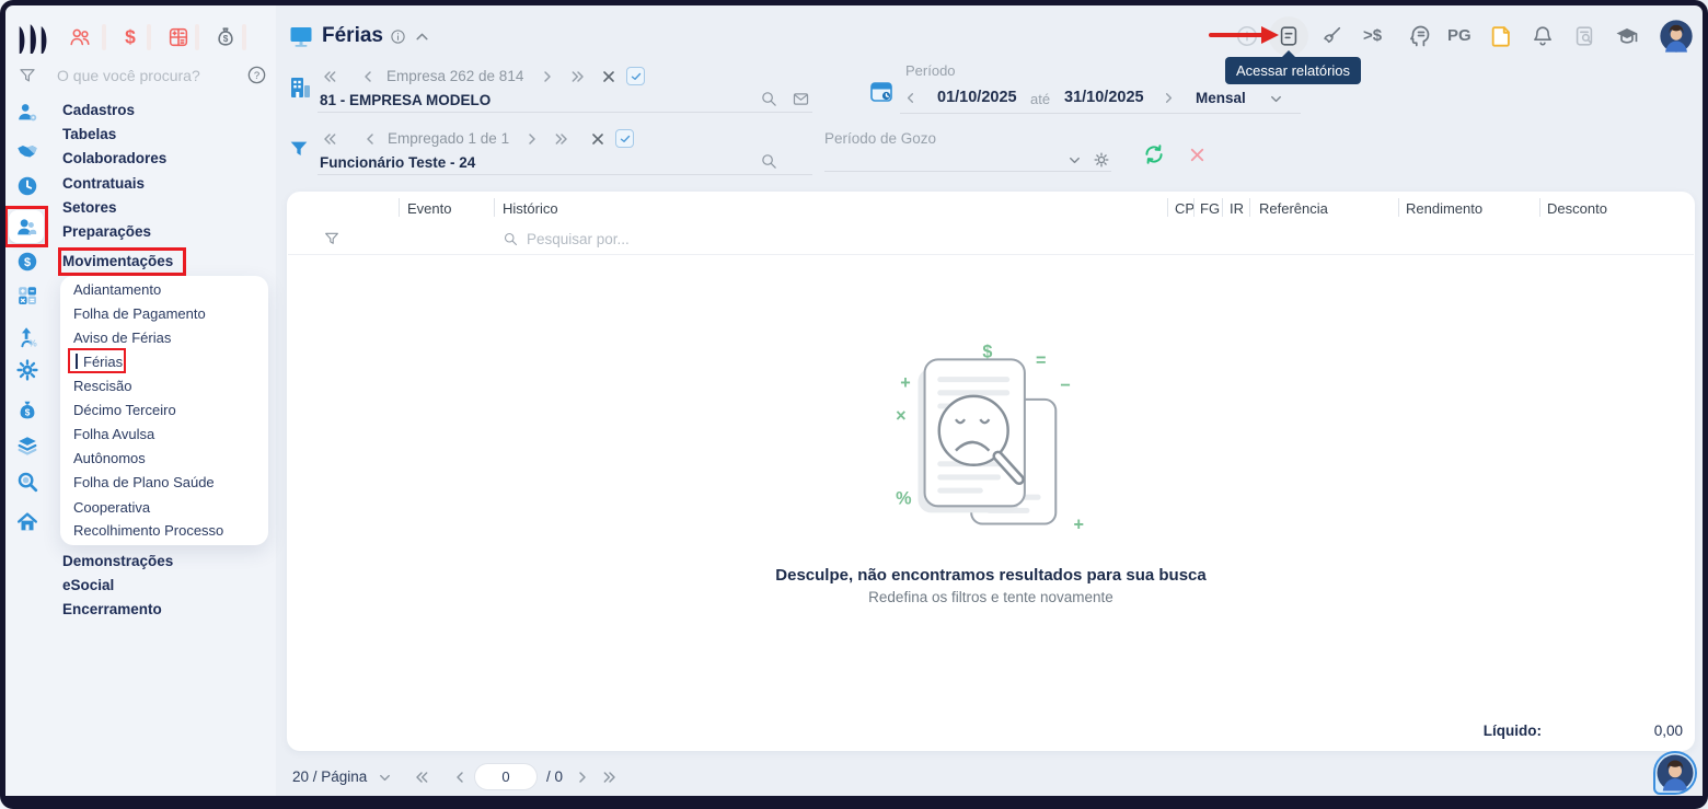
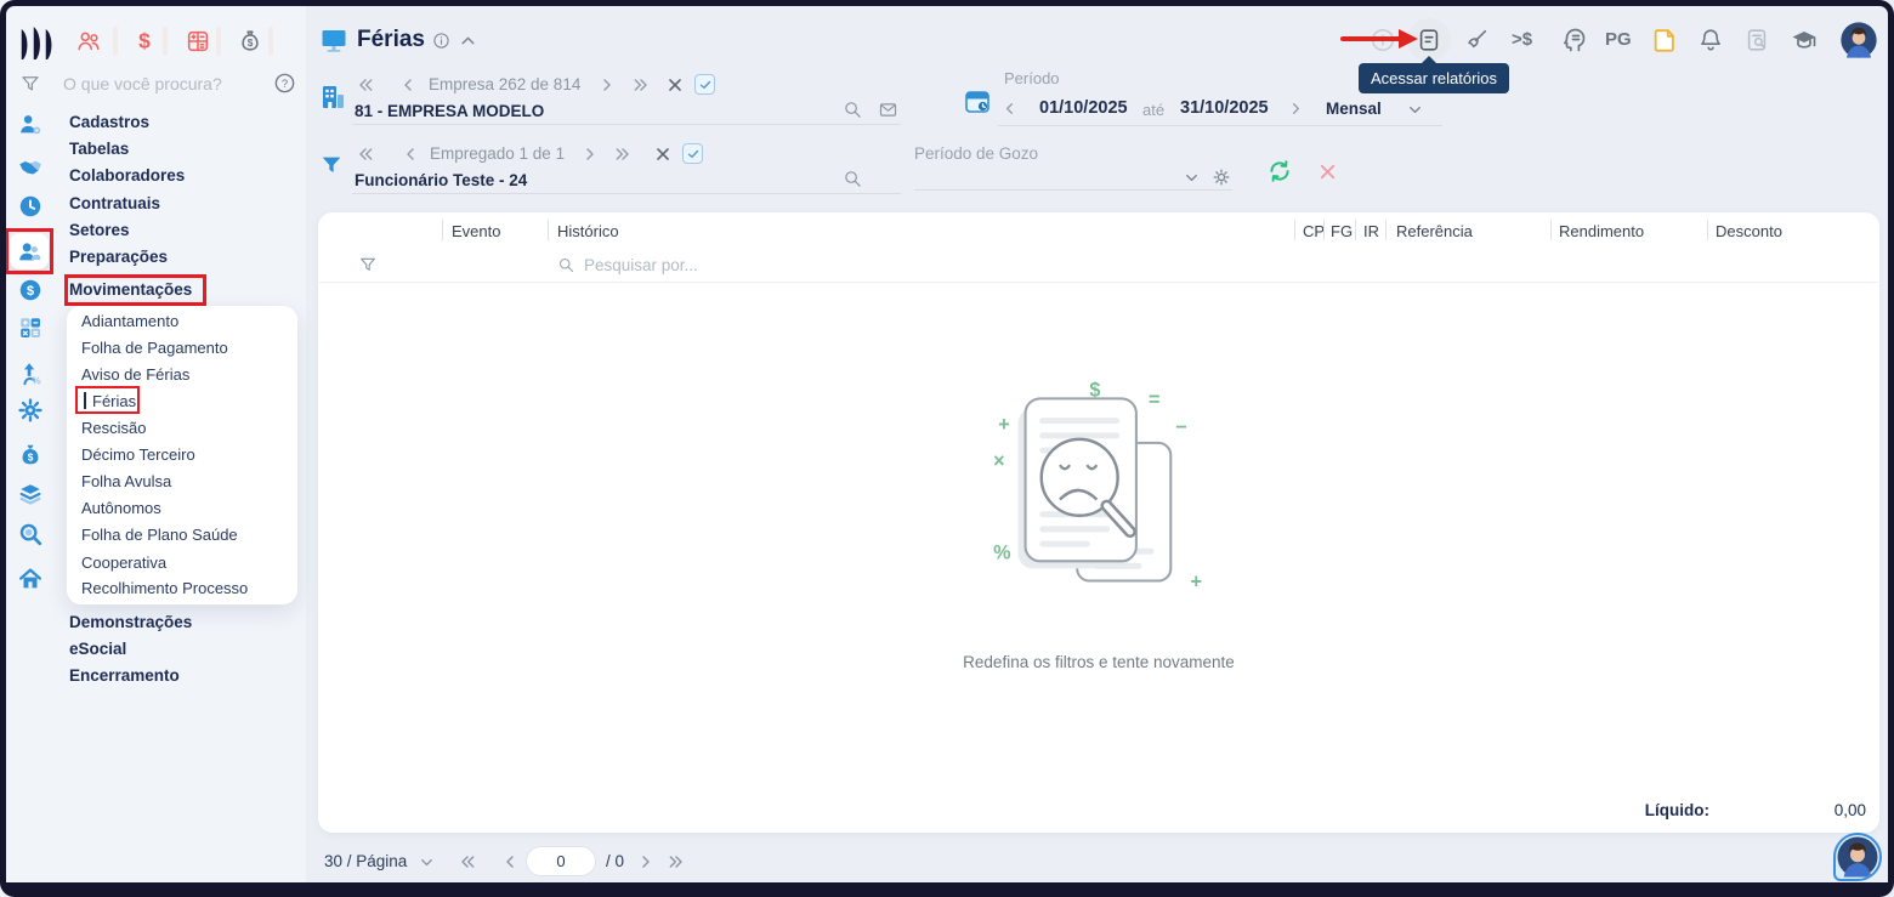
  $
  $
  O que você procura?
  ?
  $
  %
  $
  Cadastros
  Tabelas
  Colaboradores
  Contratuais
  Setores
  Preparações
  Movimentações
  Adiantamento
  Folha de Pagamento
  Aviso de Férias
  Férias
  Rescisão
  Décimo Terceiro
  Folha Avulsa
  Autônomos
  Folha de Plano Saúde
  Cooperativa
  Recolhimento Processo
  Demonstrações
  eSocial
  Encerramento
  Férias
  Empresa 262 de 814
  81 - EMPRESA MODELO
  Período
  01/10/2025
  até
  31/10/2025
  Mensal
  Empregado 1 de 1
  Funcionário Teste - 24
  Período de Gozo
  >$
  PG
  Acessar relatórios
  Evento
  Histórico
  CP
  FG
  IR
  Referência
  Rendimento
  Desconto
  Pesquisar por...
  $
  =
  +
  −
  ×
  %
  +
- Desculpe, não encontramos resultados para sua busca
  Redefina os filtros e tente novamente
  Líquido:
  0,00
- 20 / Página
+ 30 / Página
  0
  / 0
